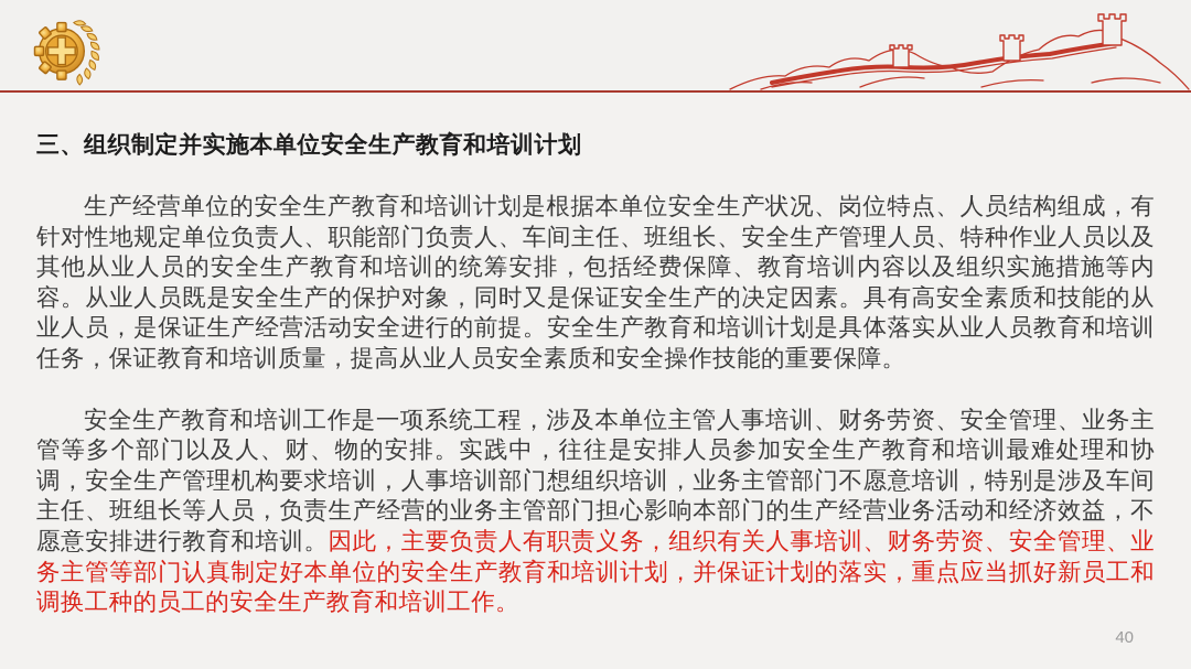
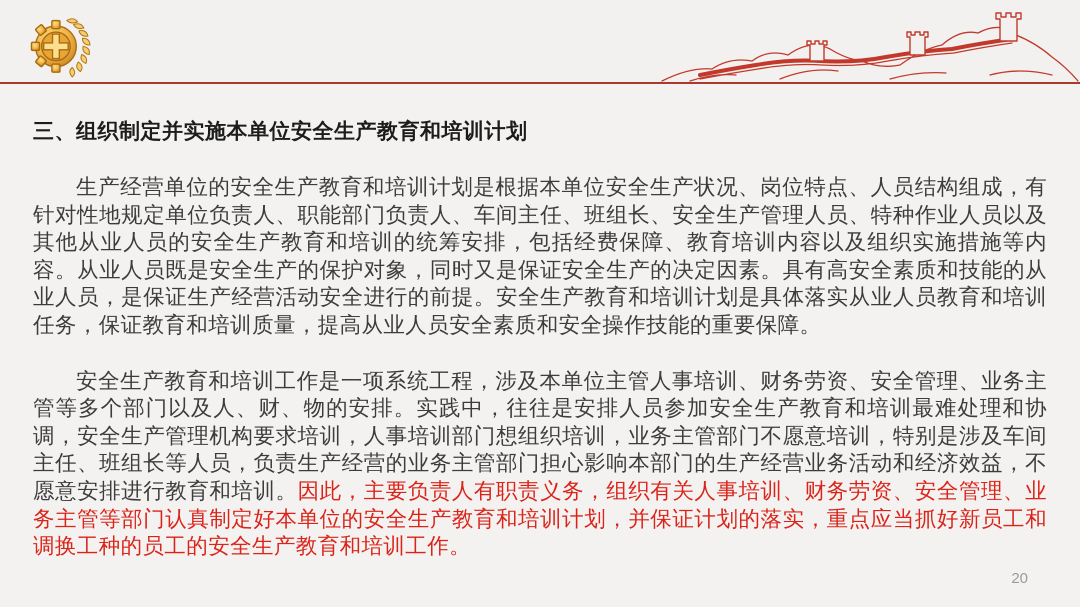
  三、组织制定并实施本单位安全生产教育和培训计划
  生产经营单位的安全生产教育和培训计划是根据本单位安全生产状况、岗位特点、人员结构组成，有针对性地规定单位负责人、职能部门负责人、车间主任、班组长、安全生产管理人员、特种作业人员以及其他从业人员的安全生产教育和培训的统筹安排，包括经费保障、教育培训内容以及组织实施措施等内容。从业人员既是安全生产的保护对象，同时又是保证安全生产的决定因素。具有高安全素质和技能的从业人员，是保证生产经营活动安全进行的前提。安全生产教育和培训计划是具体落实从业人员教育和培训任务，保证教育和培训质量，提高从业人员安全素质和安全操作技能的重要保障。
  安全生产教育和培训工作是一项系统工程，涉及本单位主管人事培训、财务劳资、安全管理、业务主管等多个部门以及人、财、物的安排。实践中，往往是安排人员参加安全生产教育和培训最难处理和协调，安全生产管理机构要求培训，人事培训部门想组织培训，业务主管部门不愿意培训，特别是涉及车间主任、班组长等人员，负责生产经营的业务主管部门担心影响本部门的生产经营业务活动和经济效益，不愿意安排进行教育和培训。因此，主要负责人有职责义务，组织有关人事培训、财务劳资、安全管理、业务主管等部门认真制定好本单位的安全生产教育和培训计划，并保证计划的落实，重点应当抓好新员工和调换工种的员工的安全生产教育和培训工作。
- 40
+ 20
